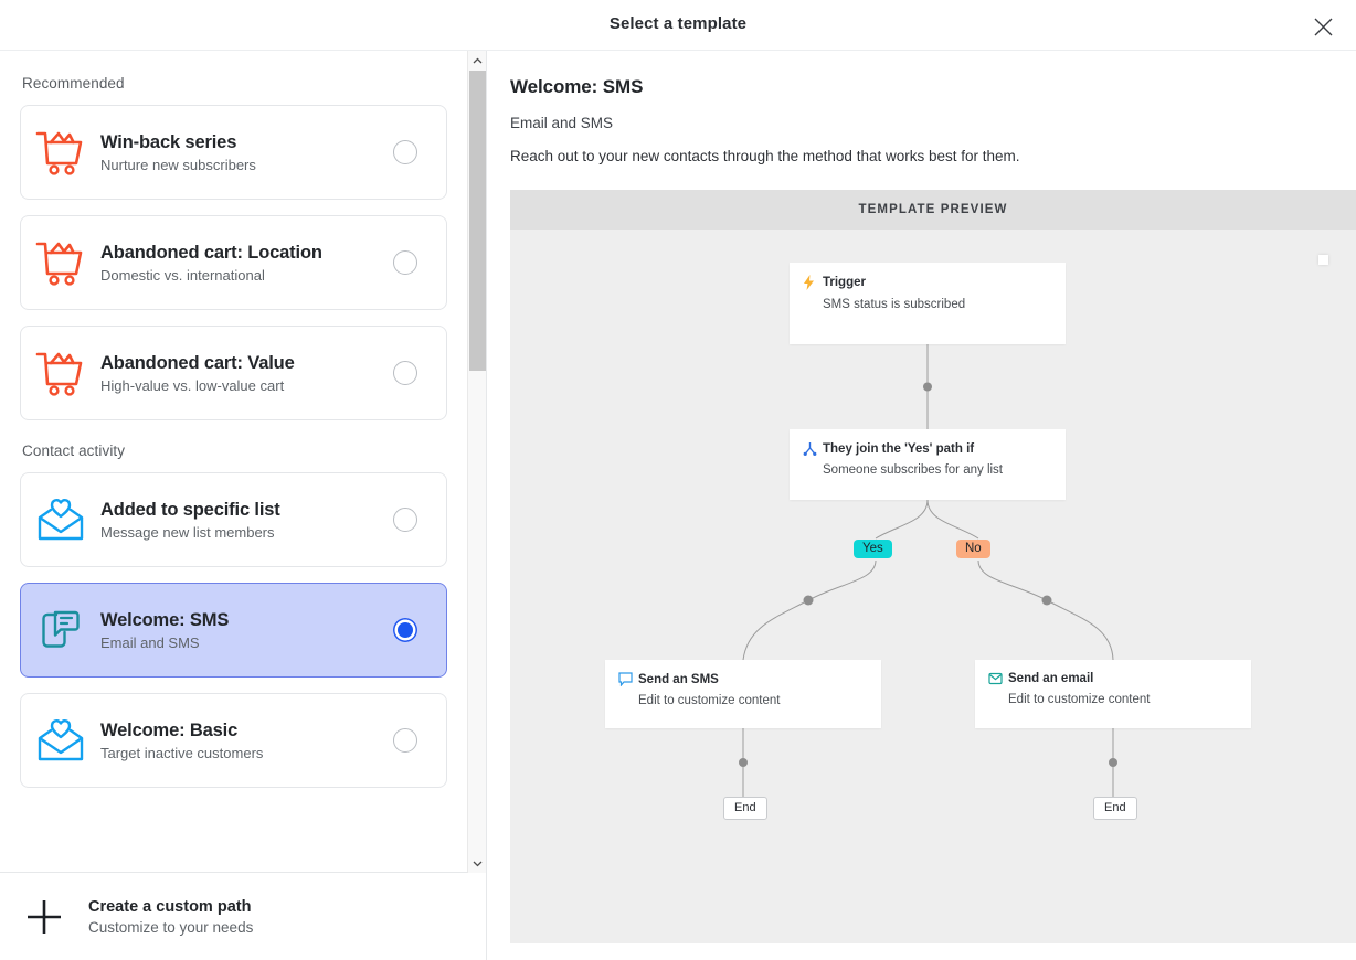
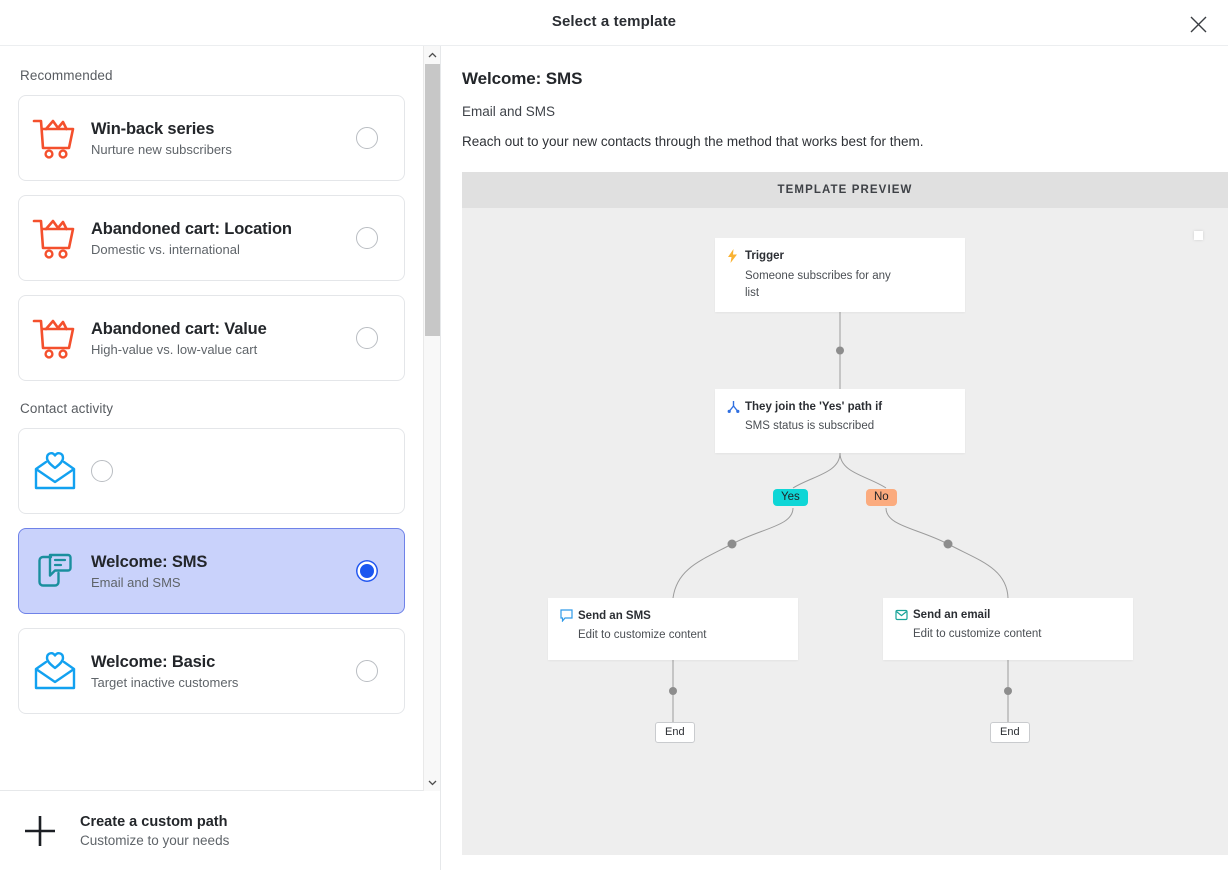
  Select a template
  Recommended
  Win-back series
  Nurture new subscribers
  Abandoned cart: Location
  Domestic vs. international
  Abandoned cart: Value
  High-value vs. low-value cart
  Contact activity
- Added to specific list
- Message new list members
  Welcome: SMS
  Email and SMS
  Welcome: Basic
  Target inactive customers
  Create a custom path
  Customize to your needs
  Welcome: SMS
  Email and SMS
  Reach out to your new contacts through the method that works best for them.
  TEMPLATE PREVIEW
  Trigger
- SMS status is subscribed
+ Someone subscribes for any list
  They join the 'Yes' path if
- Someone subscribes for any list
+ SMS status is subscribed
  Yes
  No
  Send an SMS
  Edit to customize content
  Send an email
  Edit to customize content
  End
  End
